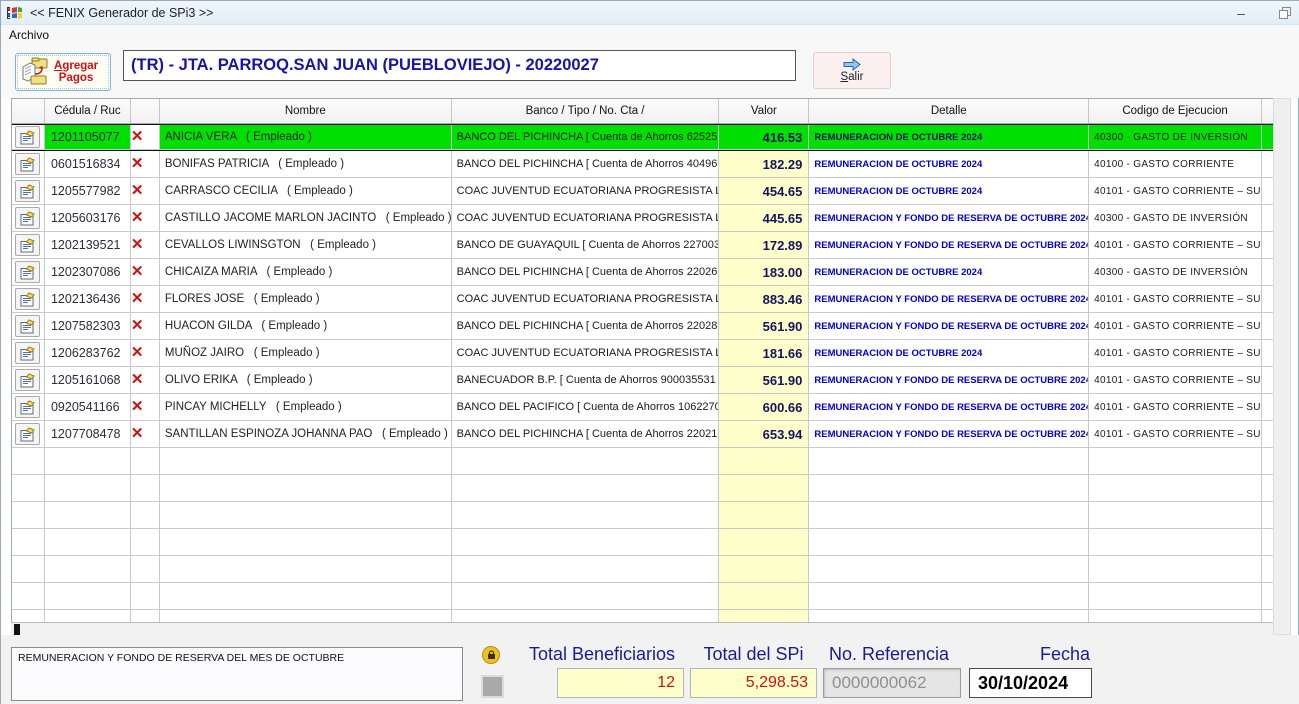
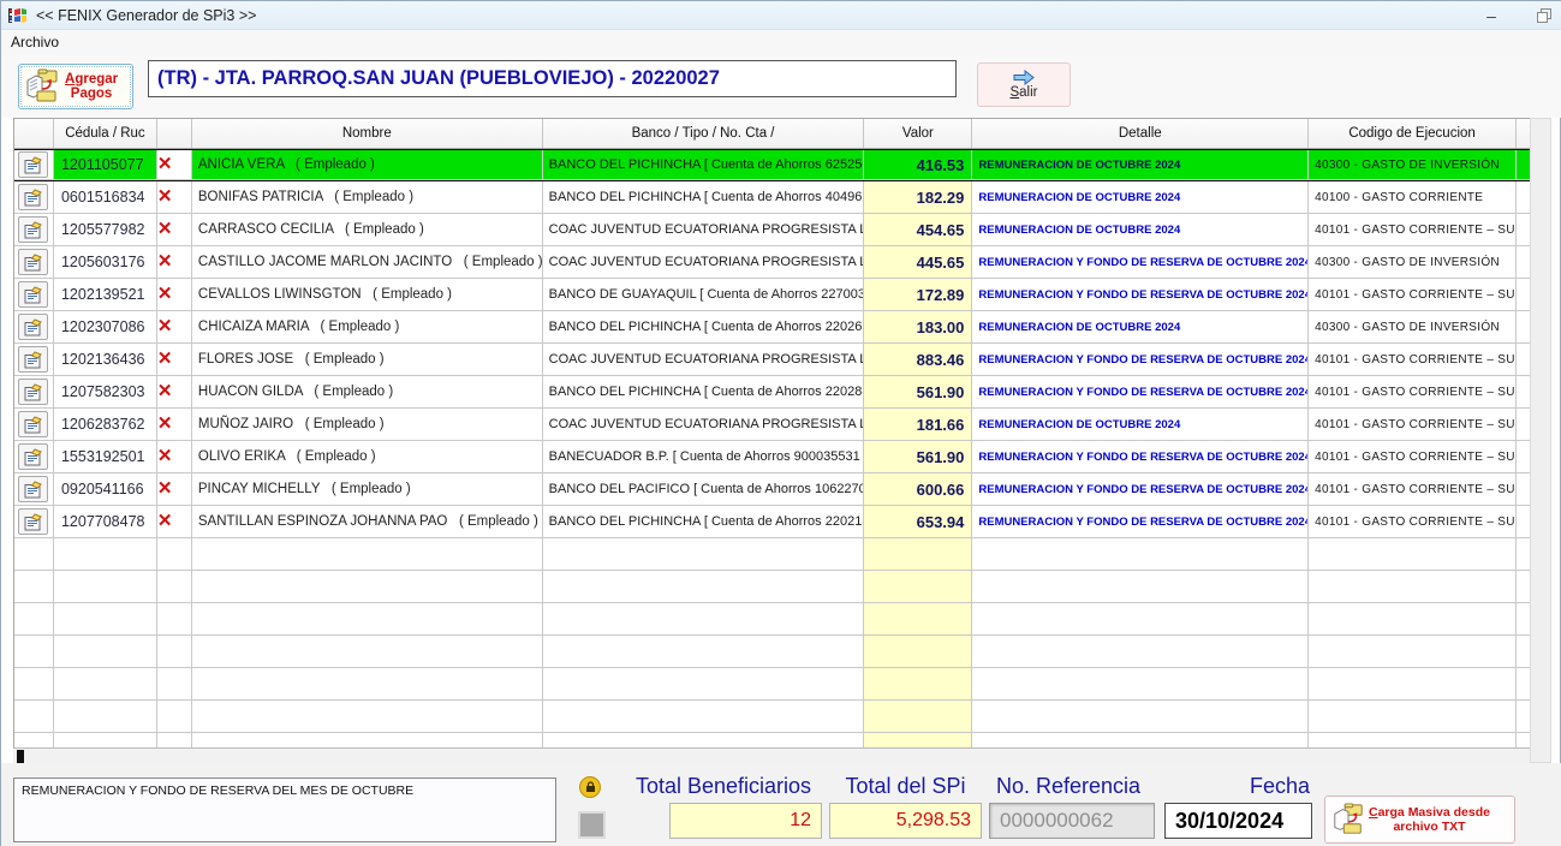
  << FENIX Generador de SPi3 >>
  –
  Archivo
  Agregar
  Pagos
  (TR) - JTA. PARROQ.SAN JUAN (PUEBLOVIEJO) - 20220027
  Salir
  Cédula / Ruc
  Nombre
  Banco / Tipo / No. Cta /
  Valor
  Detalle
  Codigo de Ejecucion
  1201105077
  ✕
  ANICIA VERA ( Empleado )
  BANCO DEL PICHINCHA [ Cuenta de Ahorros 62525
  416.53
  REMUNERACION DE OCTUBRE 2024
  40300 - GASTO DE INVERSIÓN
  0601516834
  ✕
  BONIFAS PATRICIA ( Empleado )
  BANCO DEL PICHINCHA [ Cuenta de Ahorros 40496
  182.29
  REMUNERACION DE OCTUBRE 2024
  40100 - GASTO CORRIENTE
  1205577982
  ✕
  CARRASCO CECILIA ( Empleado )
  COAC JUVENTUD ECUATORIANA PROGRESISTA L
  454.65
  REMUNERACION DE OCTUBRE 2024
  40101 - GASTO CORRIENTE – SU
  1205603176
  ✕
  CASTILLO JACOME MARLON JACINTO ( Empleado )
  COAC JUVENTUD ECUATORIANA PROGRESISTA L
  445.65
  REMUNERACION Y FONDO DE RESERVA DE OCTUBRE 2024
  40300 - GASTO DE INVERSIÓN
  1202139521
  ✕
  CEVALLOS LIWINSGTON ( Empleado )
  BANCO DE GUAYAQUIL [ Cuenta de Ahorros 227003
  172.89
  REMUNERACION Y FONDO DE RESERVA DE OCTUBRE 2024
  40101 - GASTO CORRIENTE – SU
  1202307086
  ✕
  CHICAIZA MARIA ( Empleado )
  BANCO DEL PICHINCHA [ Cuenta de Ahorros 22026
  183.00
  REMUNERACION DE OCTUBRE 2024
  40300 - GASTO DE INVERSIÓN
  1202136436
  ✕
  FLORES JOSE ( Empleado )
  COAC JUVENTUD ECUATORIANA PROGRESISTA L
  883.46
  REMUNERACION Y FONDO DE RESERVA DE OCTUBRE 2024
  40101 - GASTO CORRIENTE – SU
  1207582303
  ✕
  HUACON GILDA ( Empleado )
  BANCO DEL PICHINCHA [ Cuenta de Ahorros 22028
  561.90
  REMUNERACION Y FONDO DE RESERVA DE OCTUBRE 2024
  40101 - GASTO CORRIENTE – SU
  1206283762
  ✕
  MUÑOZ JAIRO ( Empleado )
  COAC JUVENTUD ECUATORIANA PROGRESISTA L
  181.66
  REMUNERACION DE OCTUBRE 2024
  40101 - GASTO CORRIENTE – SU
- 1205161068
+ 1553192501
  ✕
  OLIVO ERIKA ( Empleado )
  BANECUADOR B.P. [ Cuenta de Ahorros 900035531
  561.90
  REMUNERACION Y FONDO DE RESERVA DE OCTUBRE 2024
  40101 - GASTO CORRIENTE – SU
  0920541166
  ✕
  PINCAY MICHELLY ( Empleado )
  BANCO DEL PACIFICO [ Cuenta de Ahorros 1062270
  600.66
  REMUNERACION Y FONDO DE RESERVA DE OCTUBRE 2024
  40101 - GASTO CORRIENTE – SU
  1207708478
  ✕
  SANTILLAN ESPINOZA JOHANNA PAO ( Empleado )
  BANCO DEL PICHINCHA [ Cuenta de Ahorros 22021
  653.94
  REMUNERACION Y FONDO DE RESERVA DE OCTUBRE 2024
  40101 - GASTO CORRIENTE – SU
  REMUNERACION Y FONDO DE RESERVA DEL MES DE OCTUBRE
  Total Beneficiarios
  Total del SPi
  No. Referencia
  Fecha
  12
  5,298.53
  0000000062
  30/10/2024
+ Carga Masiva desde
+ archivo TXT
